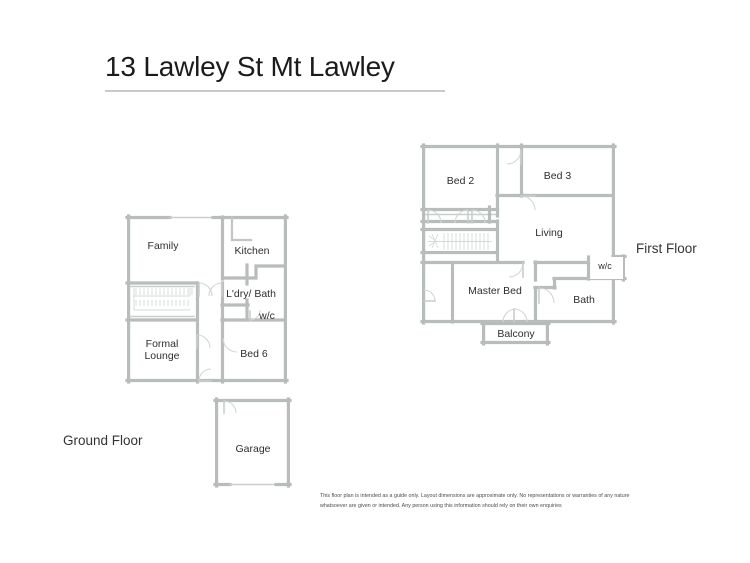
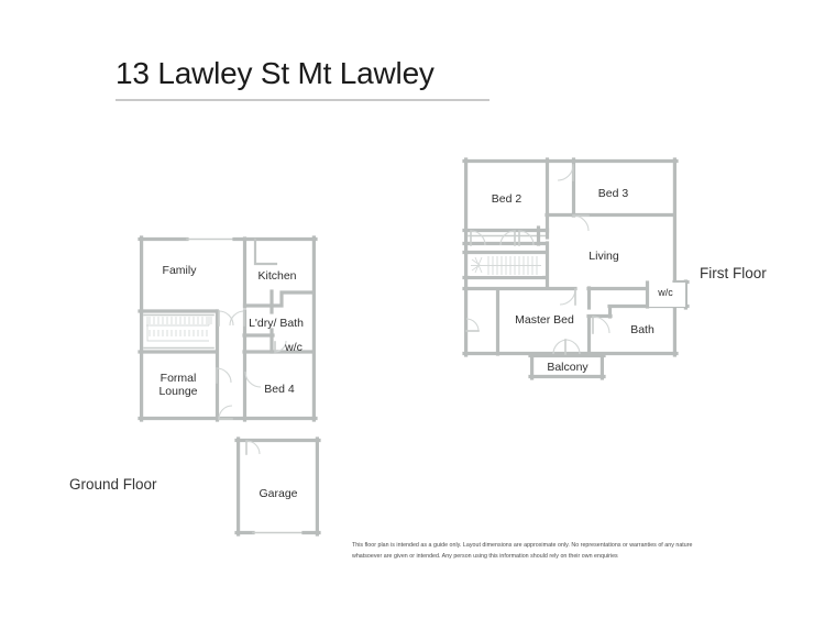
  13 Lawley St Mt Lawley
  Family
  Kitchen
  L'dry/ Bath
  w/c
  Formal
  Lounge
- Bed 6
+ Bed 4
  Garage
  Bed 2
  Bed 3
  Living
  Master Bed
  Bath
  w/c
  Balcony
  Ground Floor
  First Floor
